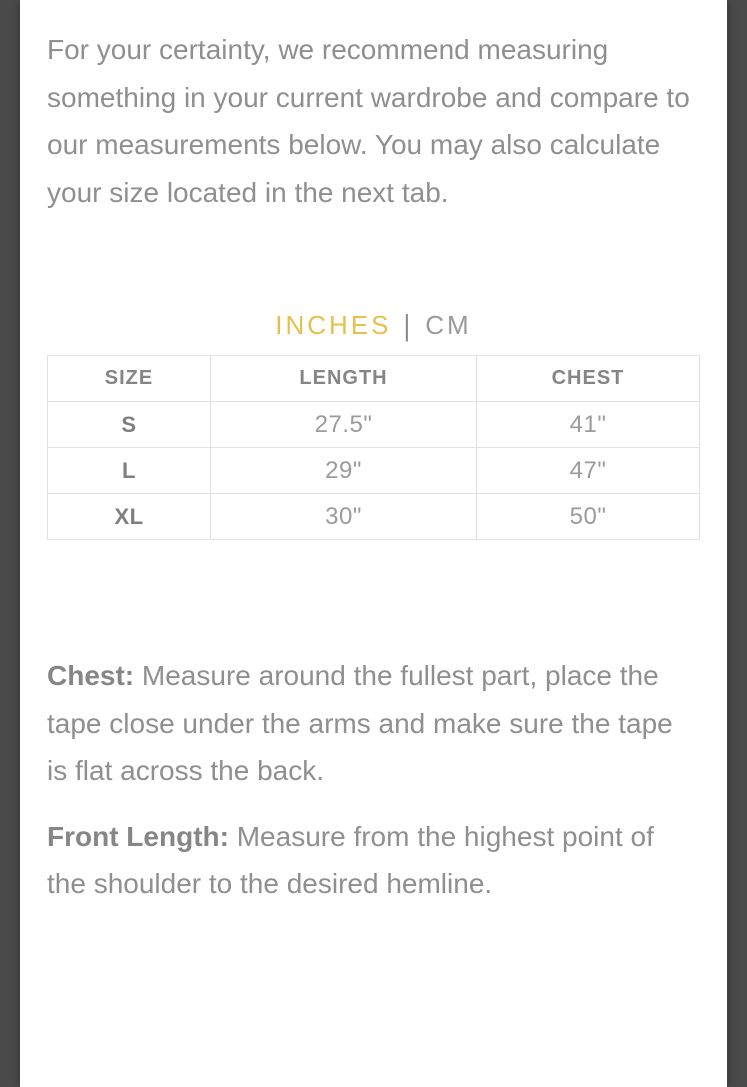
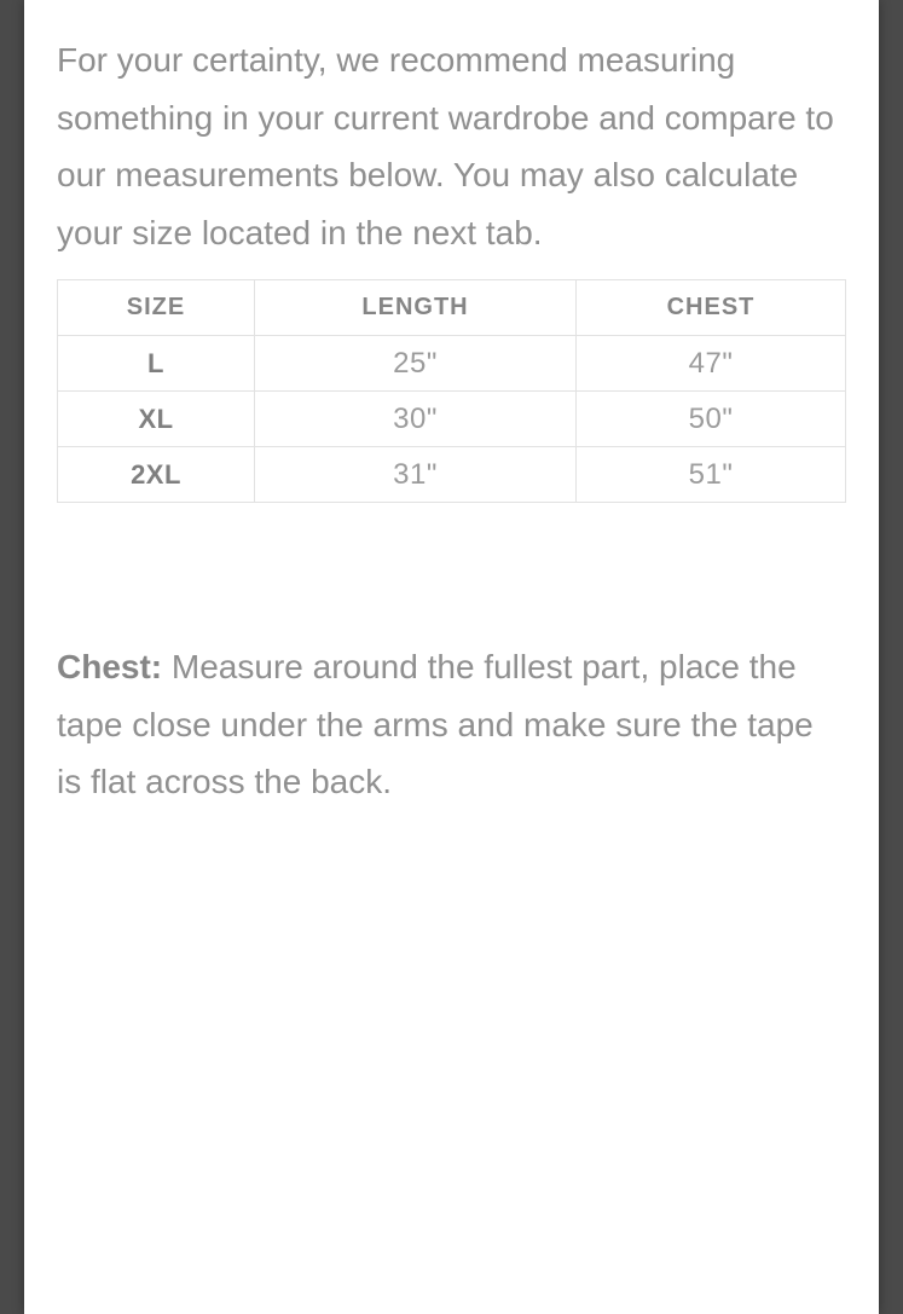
  For your certainty, we recommend measuring something in your current wardrobe and compare to our measurements below. You may also calculate your size located in the next tab.
- INCHES | CM
  SIZE	LENGTH	CHEST
- S	27.5"	41"
- L	29"	47"
+ L	25"	47"
  XL	30"	50"
+ 2XL	31"	51"
  Chest: Measure around the fullest part, place the tape close under the arms and make sure the tape is flat across the back.
- Front Length: Measure from the highest point of the shoulder to the desired hemline.
